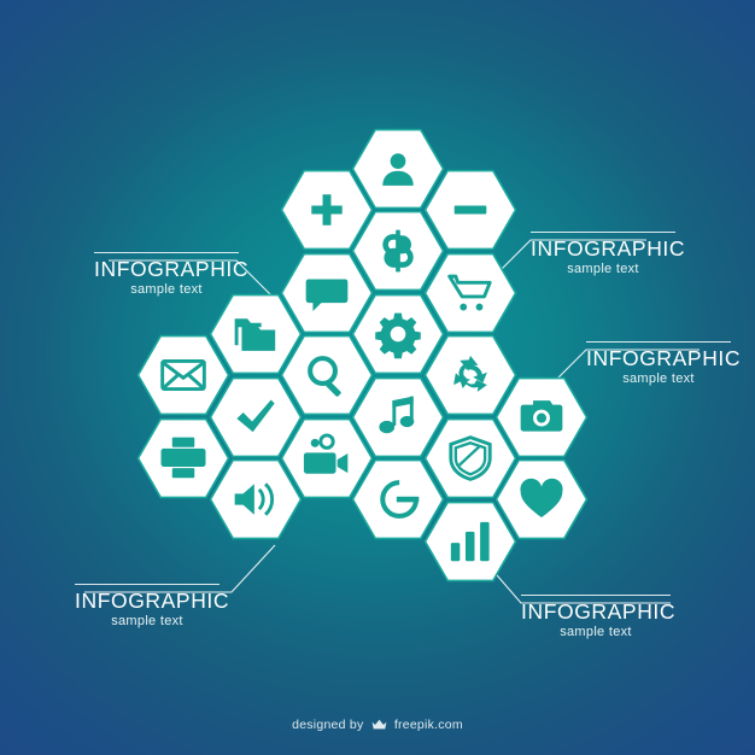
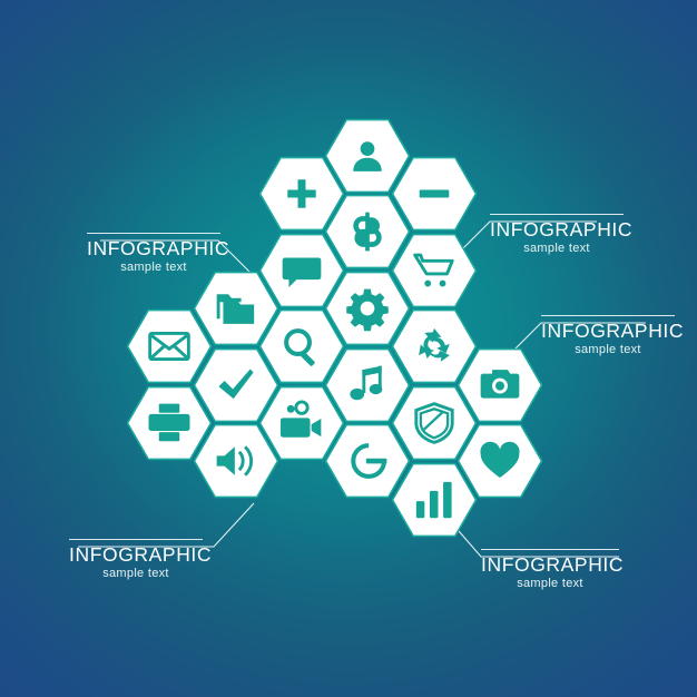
  INFOGRAPHIC
  sample text
  INFOGRAPHIC
  sample text
  INFOGRAPHIC
  sample text
  INFOGRAPHIC
  sample text
  INFOGRAPHIC
  sample text
- designed by freepik.com
